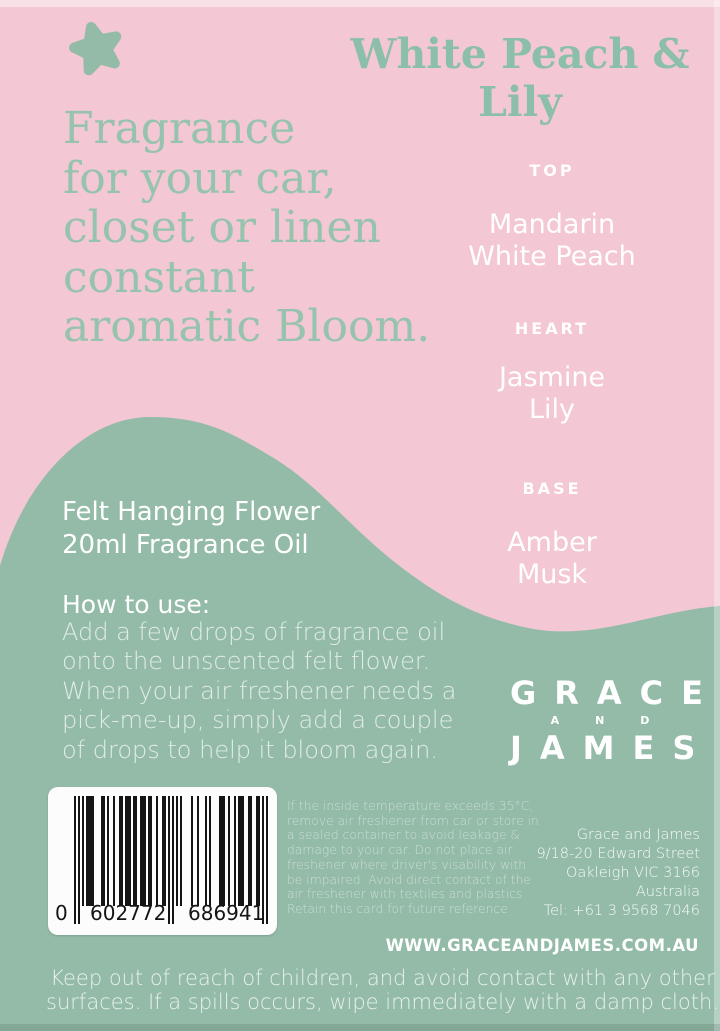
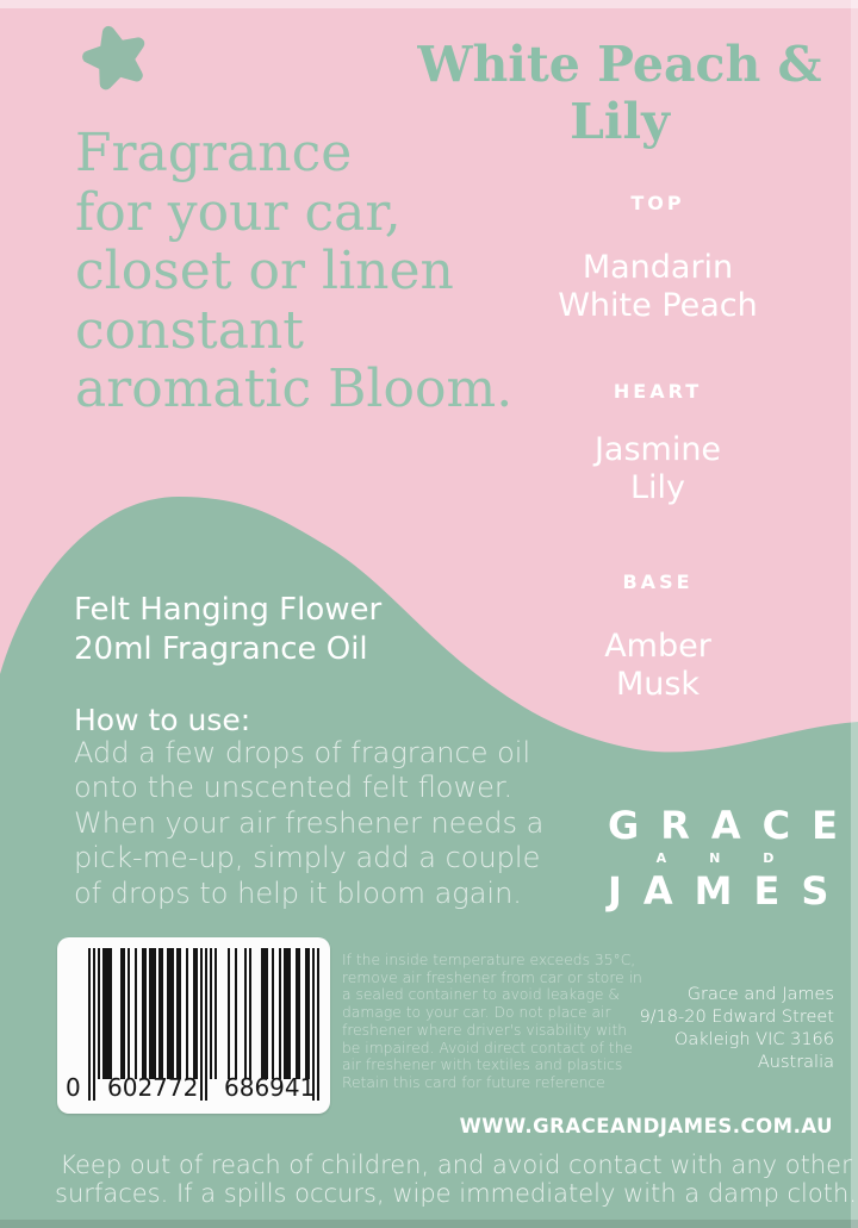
  White Peach &
  Lily
  Fragrance
  for your car,
  closet or linen
  constant
  aromatic Bloom.
  TOP
  Mandarin
  White Peach
  HEART
  Jasmine
  Lily
  BASE
  Amber
  Musk
  Felt Hanging Flower
  20ml Fragrance Oil
  How to use:
  Add a few drops of fragrance oil
  onto the unscented felt flower.
  When your air freshener needs a
  pick-me-up, simply add a couple
  of drops to help it bloom again.
  GRACE
  AND
  JAMES
  0
  602772
  686941
  If the inside temperature exceeds 35°C,
  remove air freshener from car or store in
  a sealed container to avoid leakage &
  damage to your car. Do not place air
  freshener where driver's visability with
  be impaired. Avoid direct contact of the
  air freshener with textiles and plastics
  Retain this card for future reference
  Grace and James
  9/18-20 Edward Street
  Oakleigh VIC 3166
  Australia
- Tel: +61 3 9568 7046
  WWW.GRACEANDJAMES.COM.AU
  Keep out of reach of children, and avoid contact with any other
  surfaces. If a spills occurs, wipe immediately with a damp cloth.
